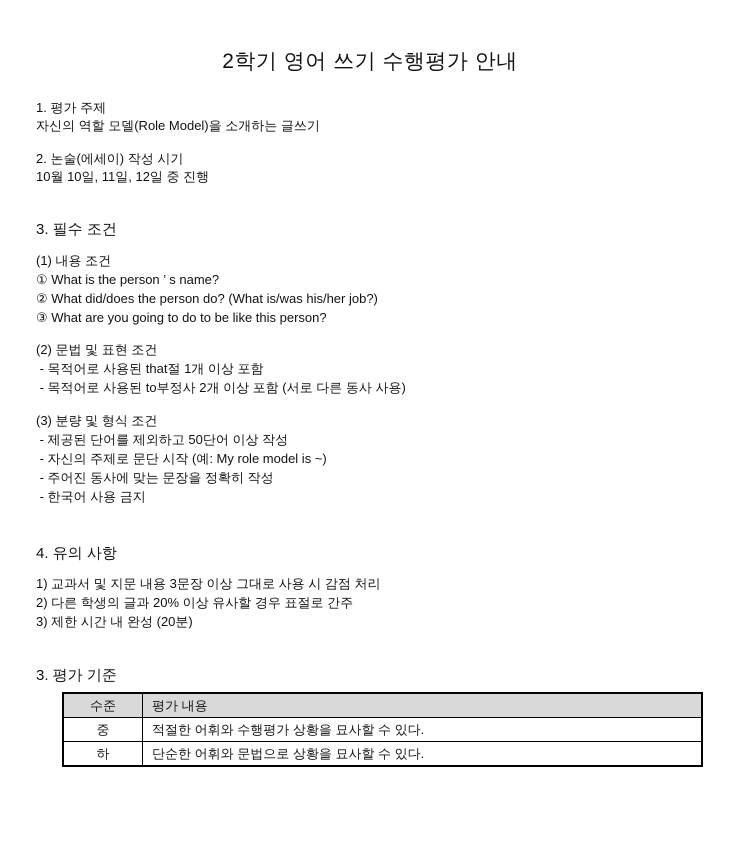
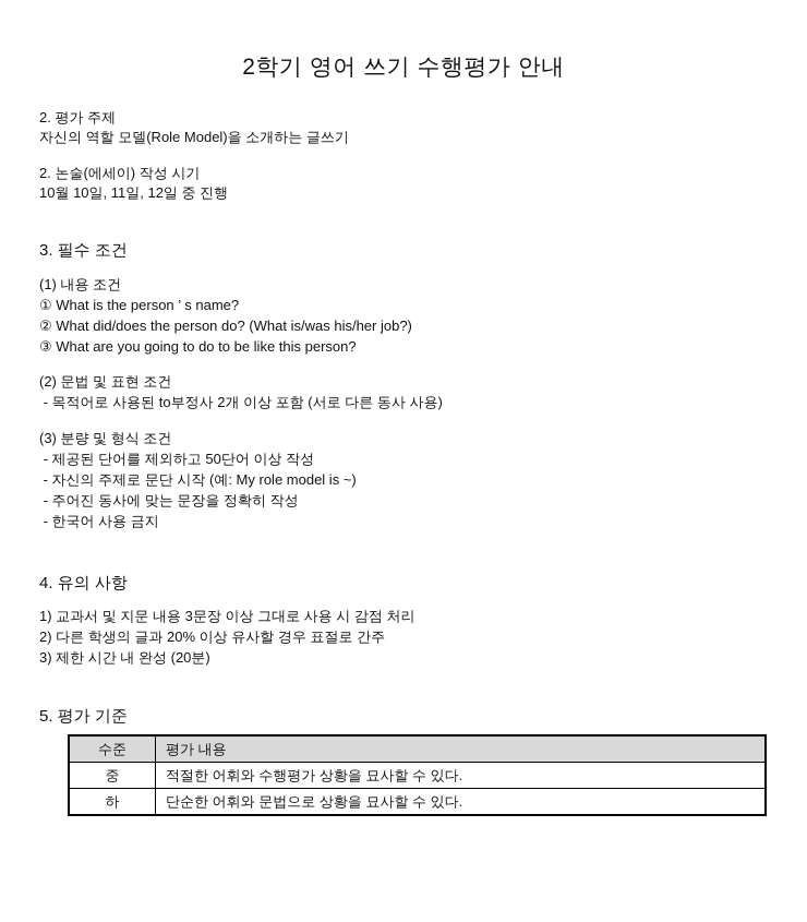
  2학기 영어 쓰기 수행평가 안내
- 1. 평가 주제
+ 2. 평가 주제
  자신의 역할 모델(Role Model)을 소개하는 글쓰기
  2. 논술(에세이) 작성 시기
  10월 10일, 11일, 12일 중 진행
  3. 필수 조건
  (1) 내용 조건
  ① What is the person ’ s name?
  ② What did/does the person do? (What is/was his/her job?)
  ③ What are you going to do to be like this person?
  (2) 문법 및 표현 조건
- - 목적어로 사용된 that절 1개 이상 포함
  - 목적어로 사용된 to부정사 2개 이상 포함 (서로 다른 동사 사용)
  (3) 분량 및 형식 조건
  - 제공된 단어를 제외하고 50단어 이상 작성
  - 자신의 주제로 문단 시작 (예: My role model is ~)
  - 주어진 동사에 맞는 문장을 정확히 작성
  - 한국어 사용 금지
  4. 유의 사항
  1) 교과서 및 지문 내용 3문장 이상 그대로 사용 시 감점 처리
  2) 다른 학생의 글과 20% 이상 유사할 경우 표절로 간주
  3) 제한 시간 내 완성 (20분)
- 3. 평가 기준
+ 5. 평가 기준
  수준	평가 내용
  중	적절한 어휘와 수행평가 상황을 묘사할 수 있다.
  하	단순한 어휘와 문법으로 상황을 묘사할 수 있다.
